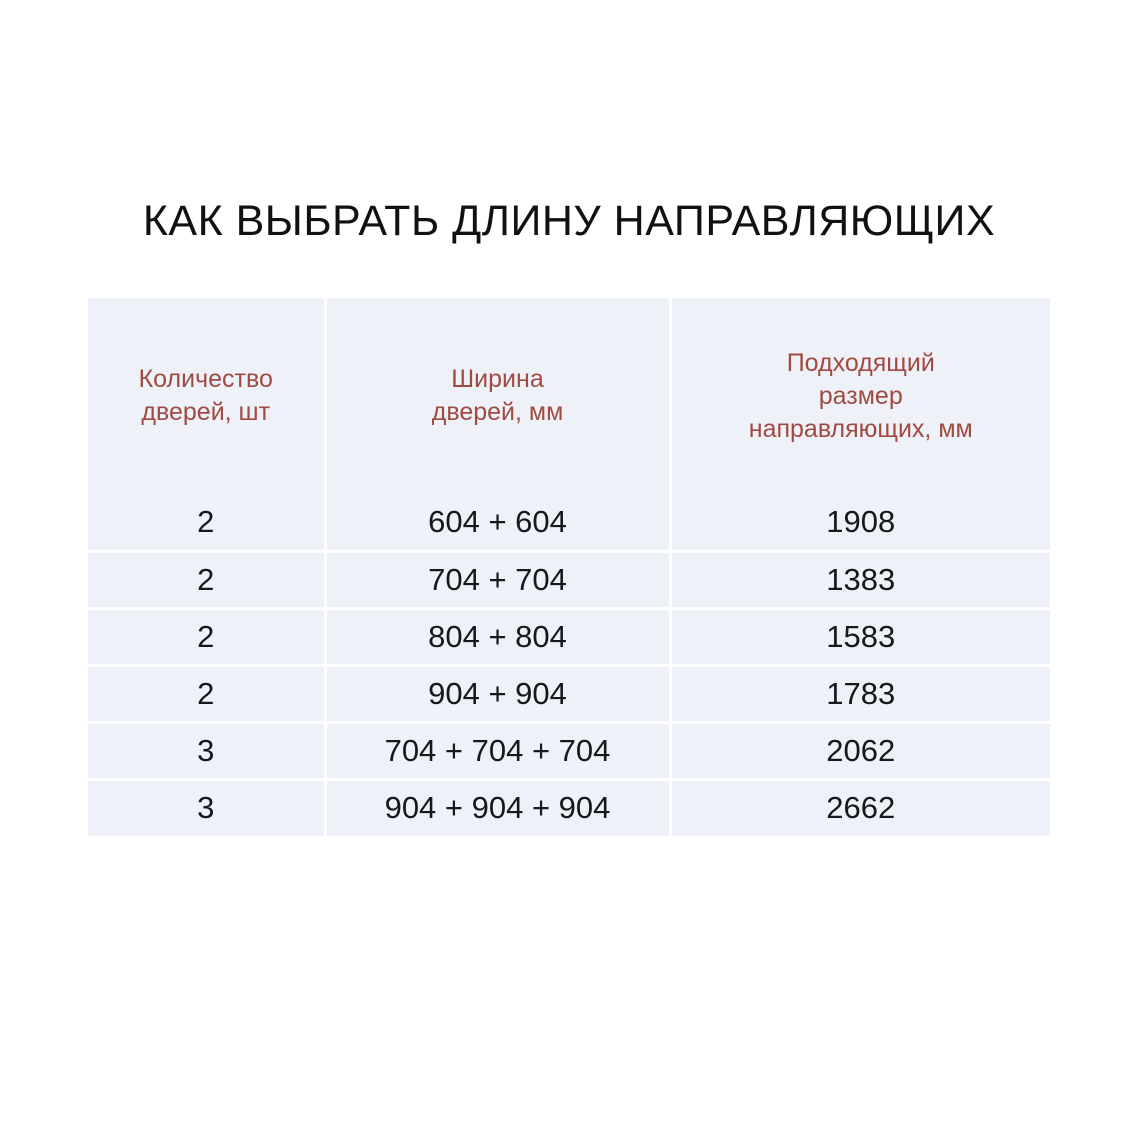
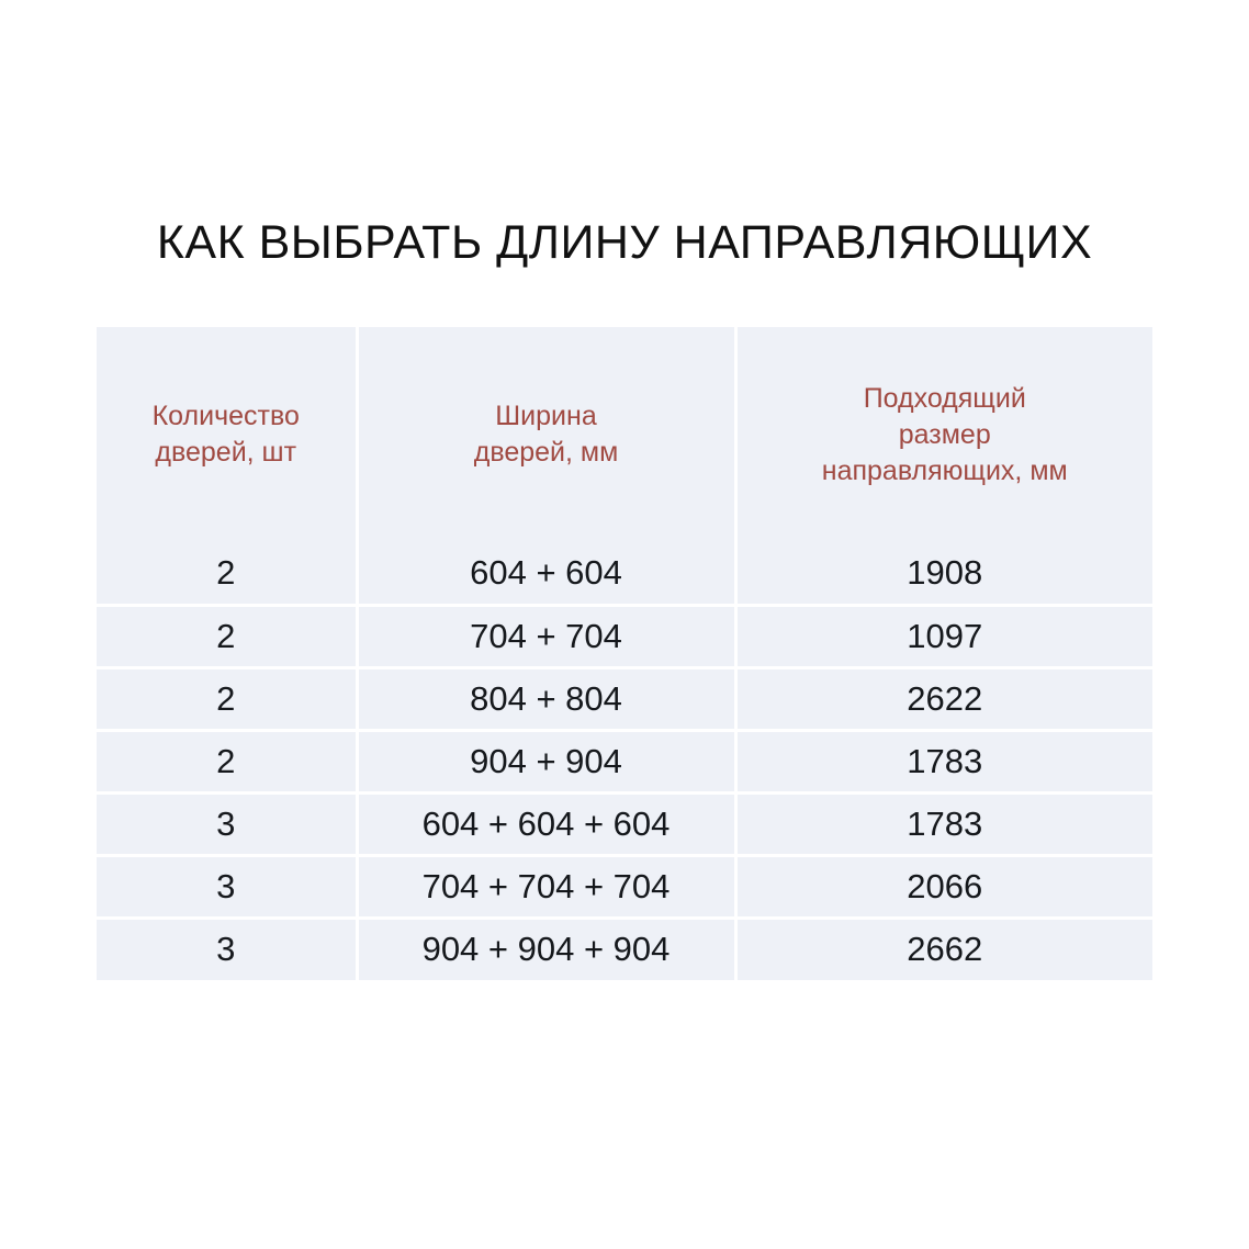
  КАК ВЫБРАТЬ ДЛИНУ НАПРАВЛЯЮЩИХ
  Количество дверей, шт	Ширина дверей, мм	Подходящий размер направляющих, мм
  2	604 + 604	1908
- 2	704 + 704	1383
+ 2	704 + 704	1097
- 2	804 + 804	1583
+ 2	804 + 804	2622
  2	904 + 904	1783
+ 3	604 + 604 + 604	1783
- 3	704 + 704 + 704	2062
+ 3	704 + 704 + 704	2066
  3	904 + 904 + 904	2662
